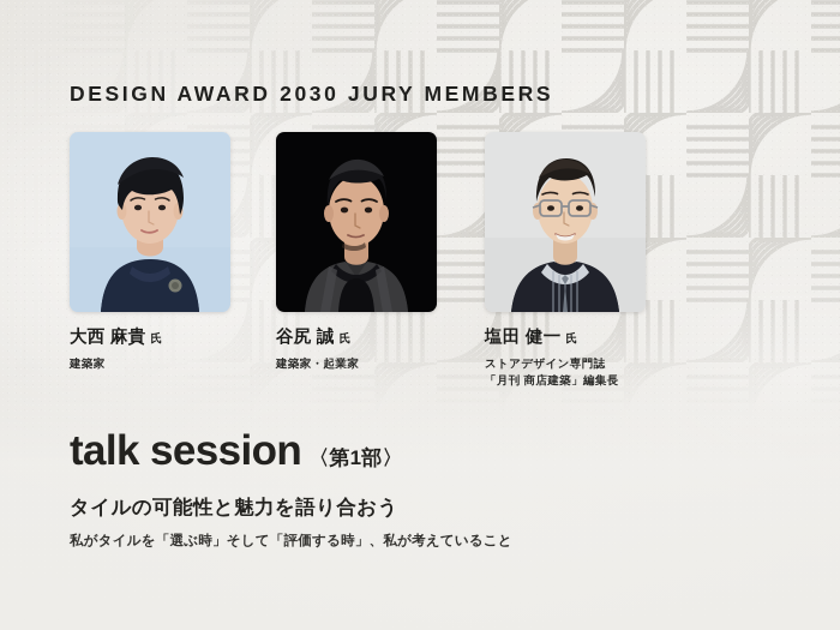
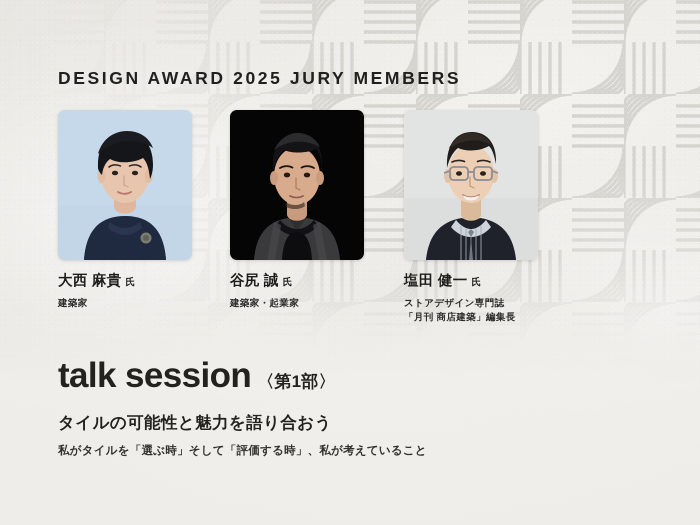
- DESIGN AWARD 2030 JURY MEMBERS
+ DESIGN AWARD 2025 JURY MEMBERS
  大西 麻貴 氏
  建築家
  谷尻 誠 氏
  建築家・起業家
  塩田 健一 氏
  ストアデザイン専門誌
  「月刊 商店建築」編集長
  talk session
  〈第1部〉
  タイルの可能性と魅力を語り合おう
  私がタイルを「選ぶ時」そして「評価する時」、私が考えていること
